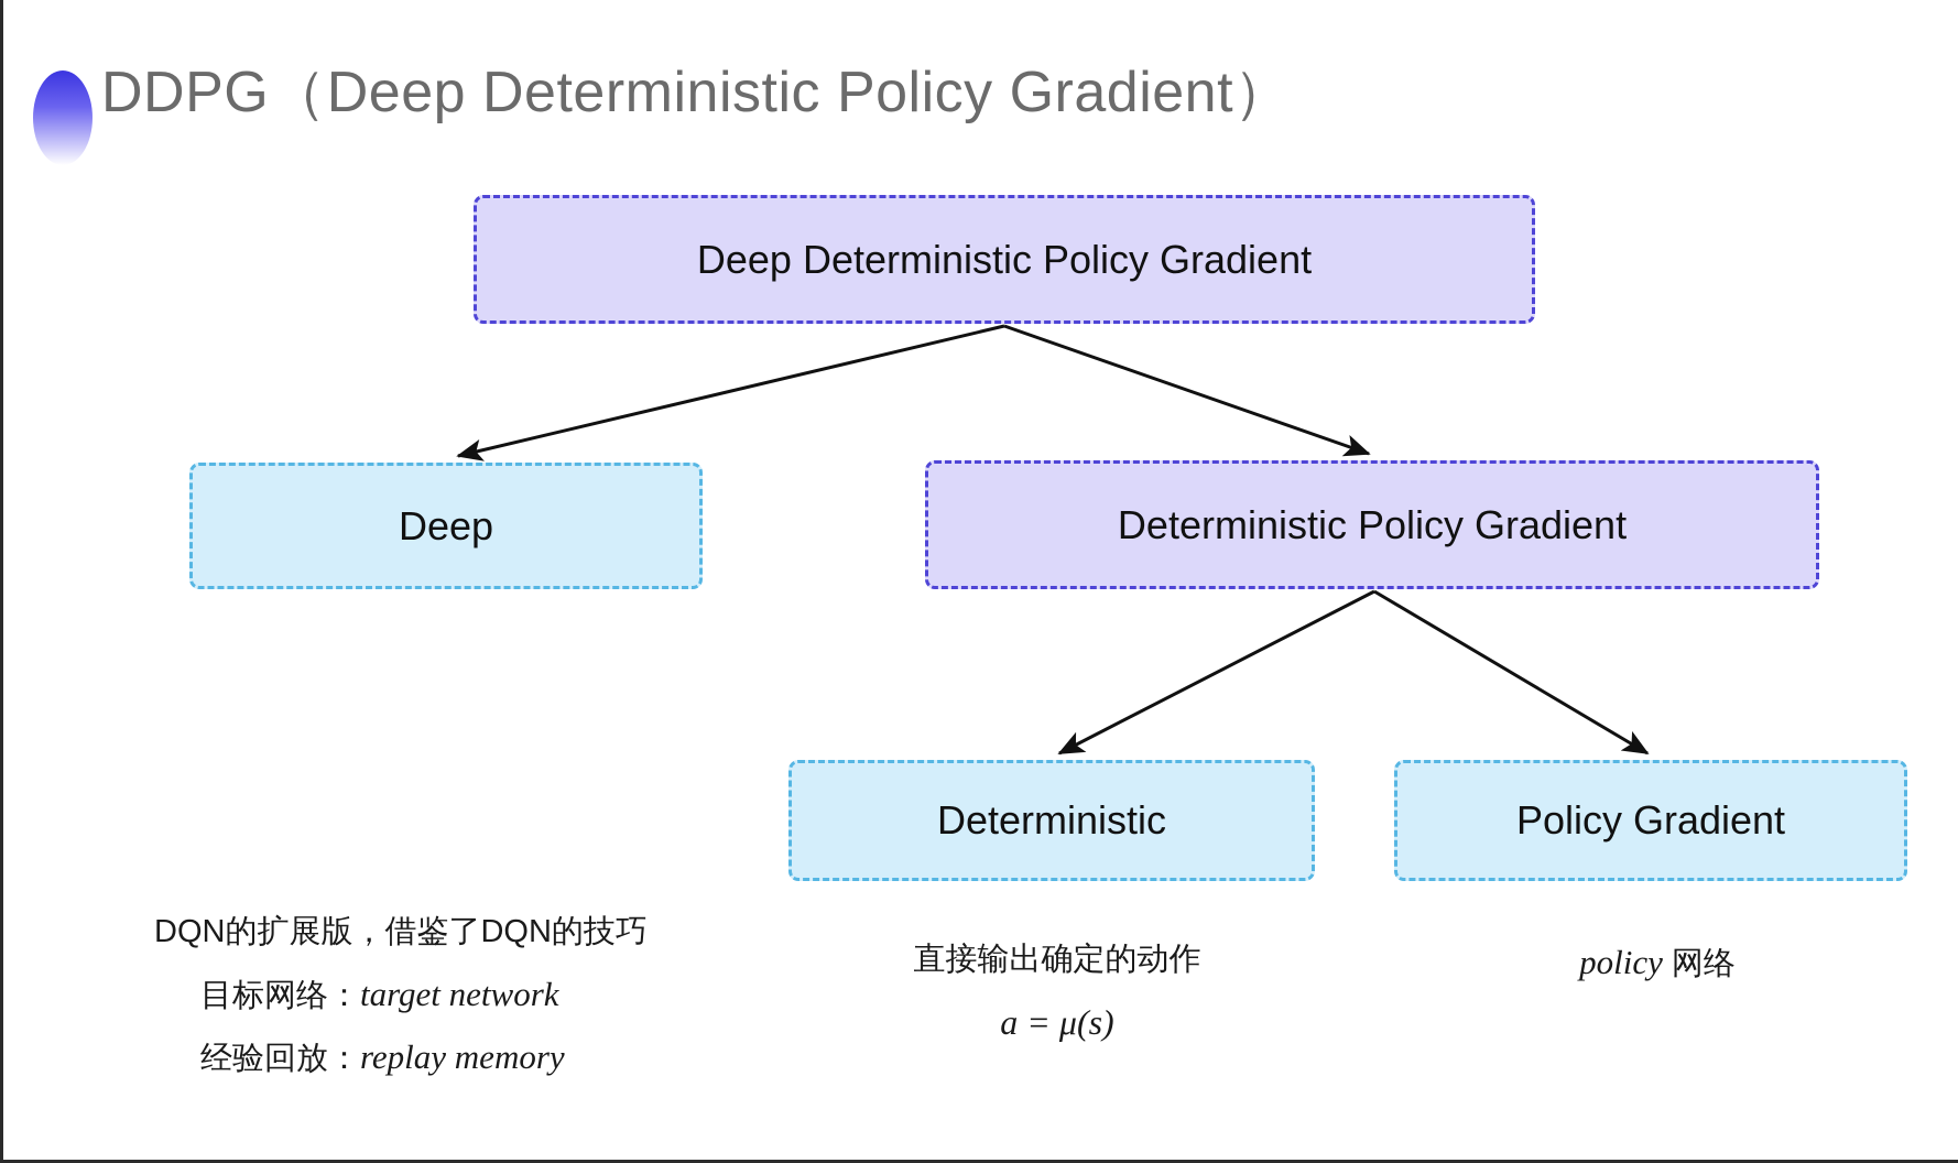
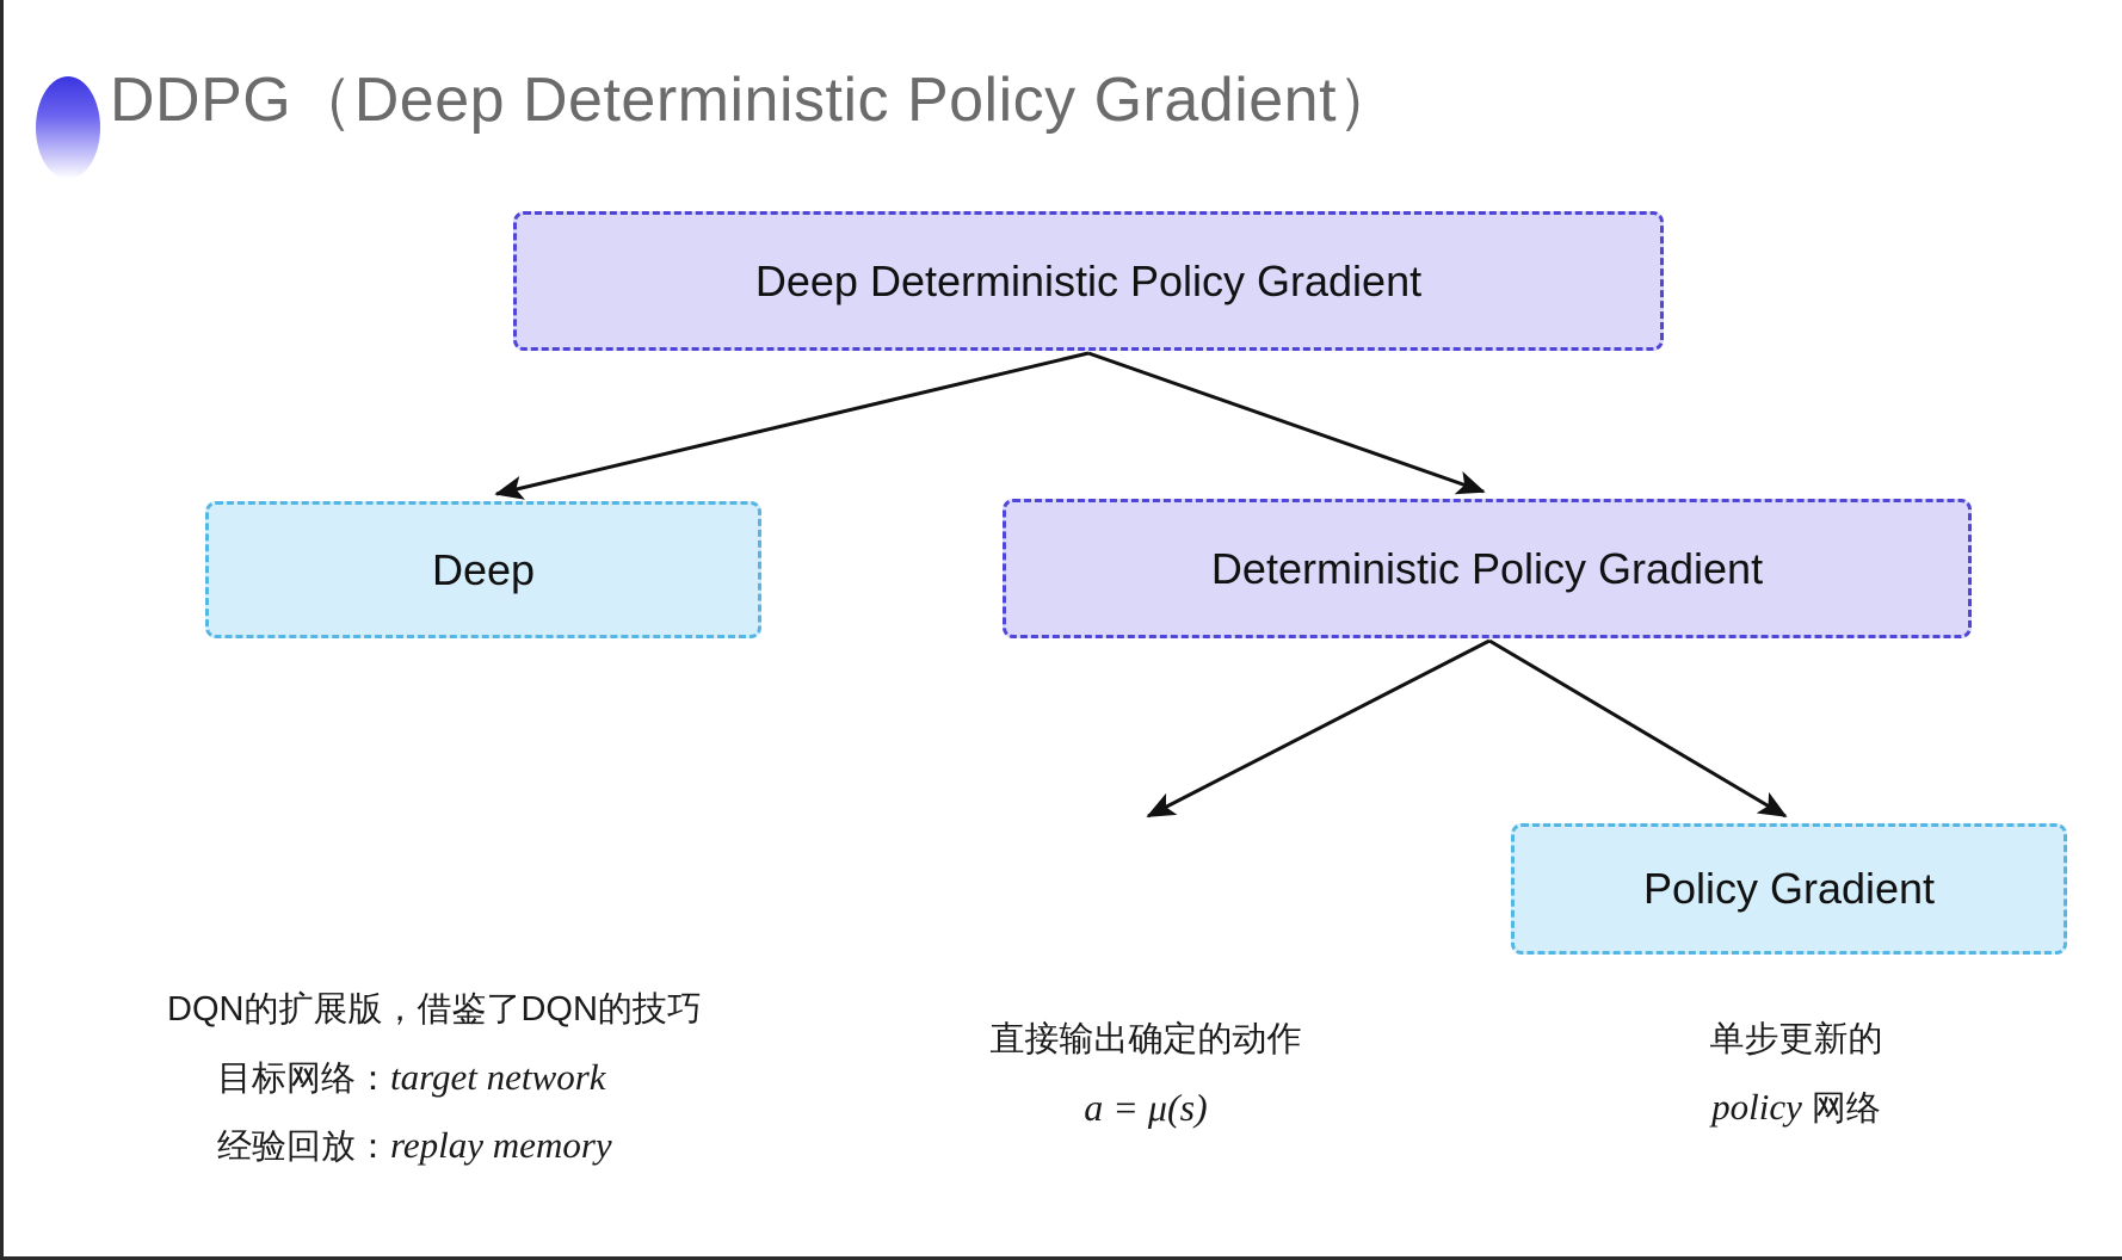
  DDPG（Deep Deterministic Policy Gradient）
  Deep Deterministic Policy Gradient
  Deep
  Deterministic Policy Gradient
- Deterministic
  Policy Gradient
  DQN的扩展版，借鉴了DQN的技巧
  目标网络：target network
  经验回放：replay memory
  直接输出确定的动作
  a = μ(s)
+ 单步更新的
  policy 网络
